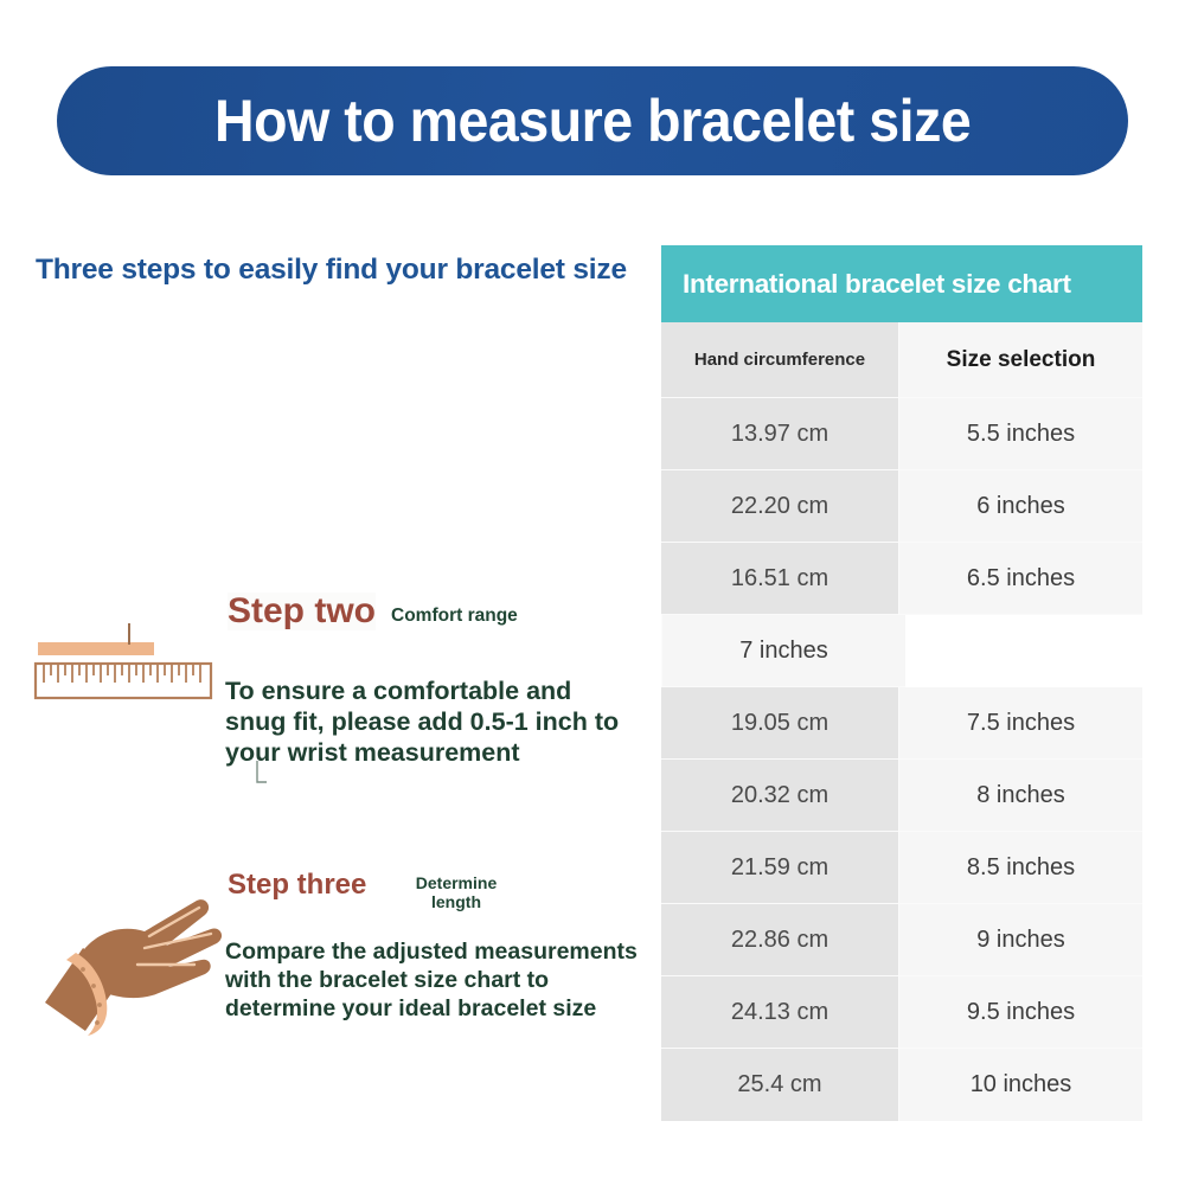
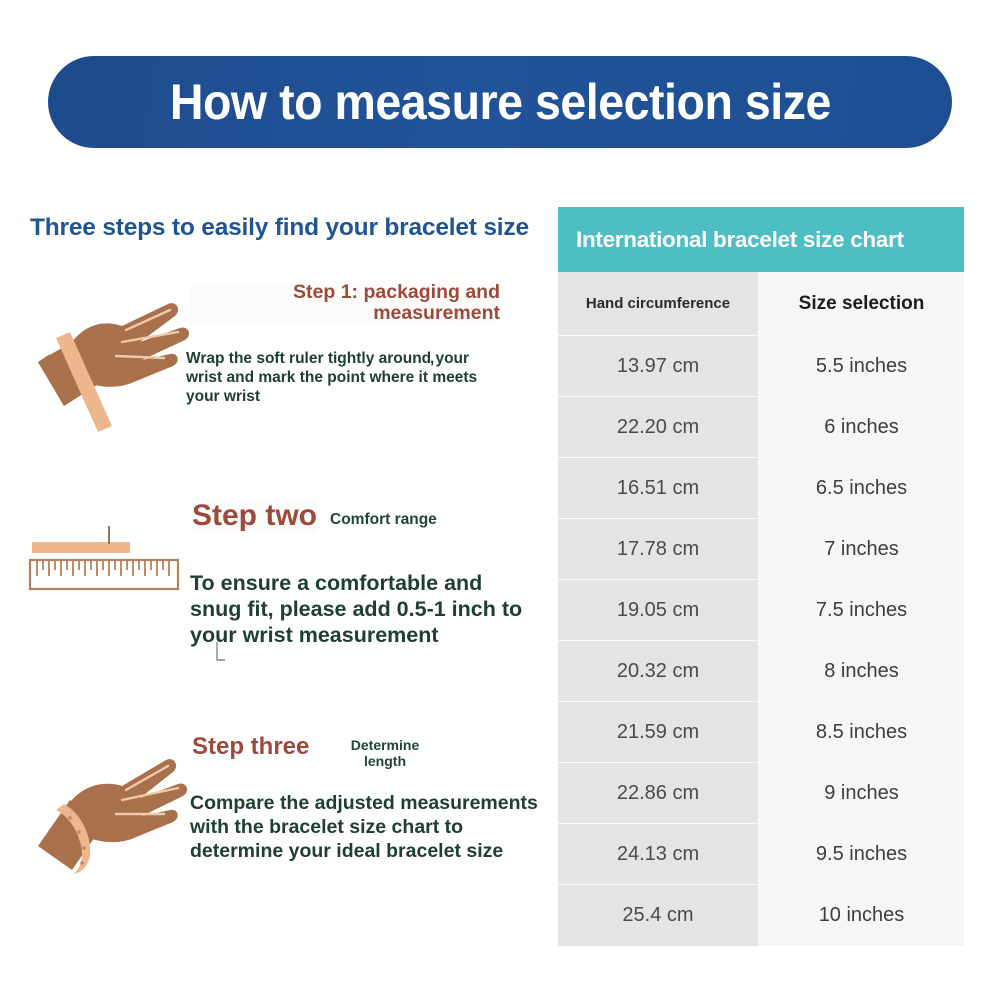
- How to measure bracelet size
+ How to measure selection size
  Three steps to easily find your bracelet size
+ Step 1: packaging and measurement
+ Wrap the soft ruler tightly around your wrist and mark the point where it meets your wrist
+ ,
  Step two
  Comfort range
  To ensure a comfortable and snug fit, please add 0.5-1 inch to your wrist measurement
  Step three
  Determine length
  Compare the adjusted measurements with the bracelet size chart to determine your ideal bracelet size
  International bracelet size chart
  Hand circumference
  Size selection
  13.97 cm
  5.5 inches
  22.20 cm
  6 inches
  16.51 cm
  6.5 inches
+ 17.78 cm
  7 inches
  19.05 cm
  7.5 inches
  20.32 cm
  8 inches
  21.59 cm
  8.5 inches
  22.86 cm
  9 inches
  24.13 cm
  9.5 inches
  25.4 cm
  10 inches
